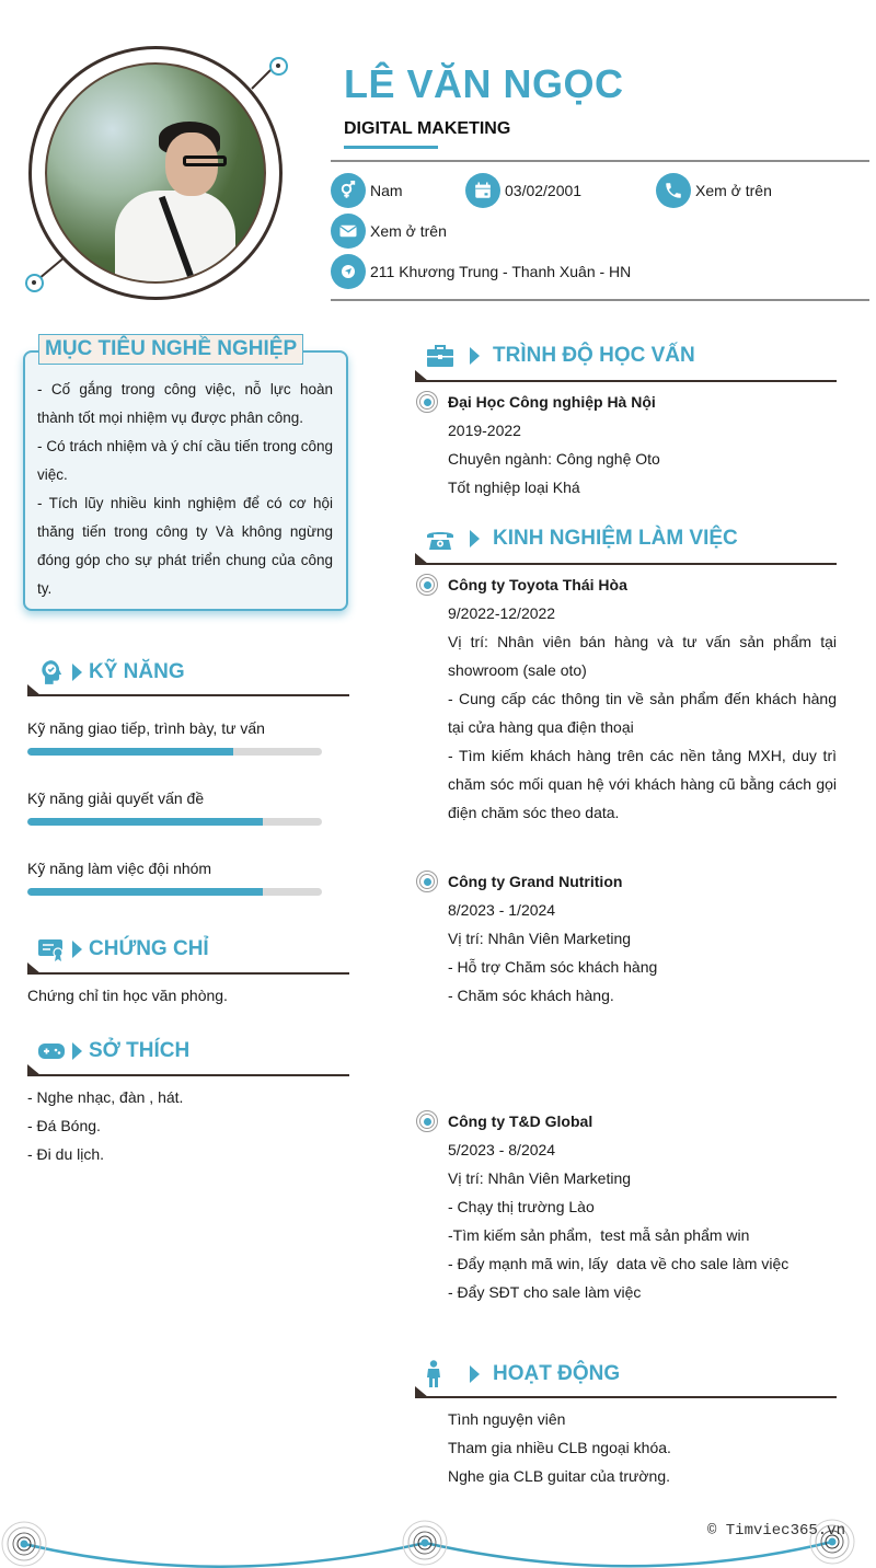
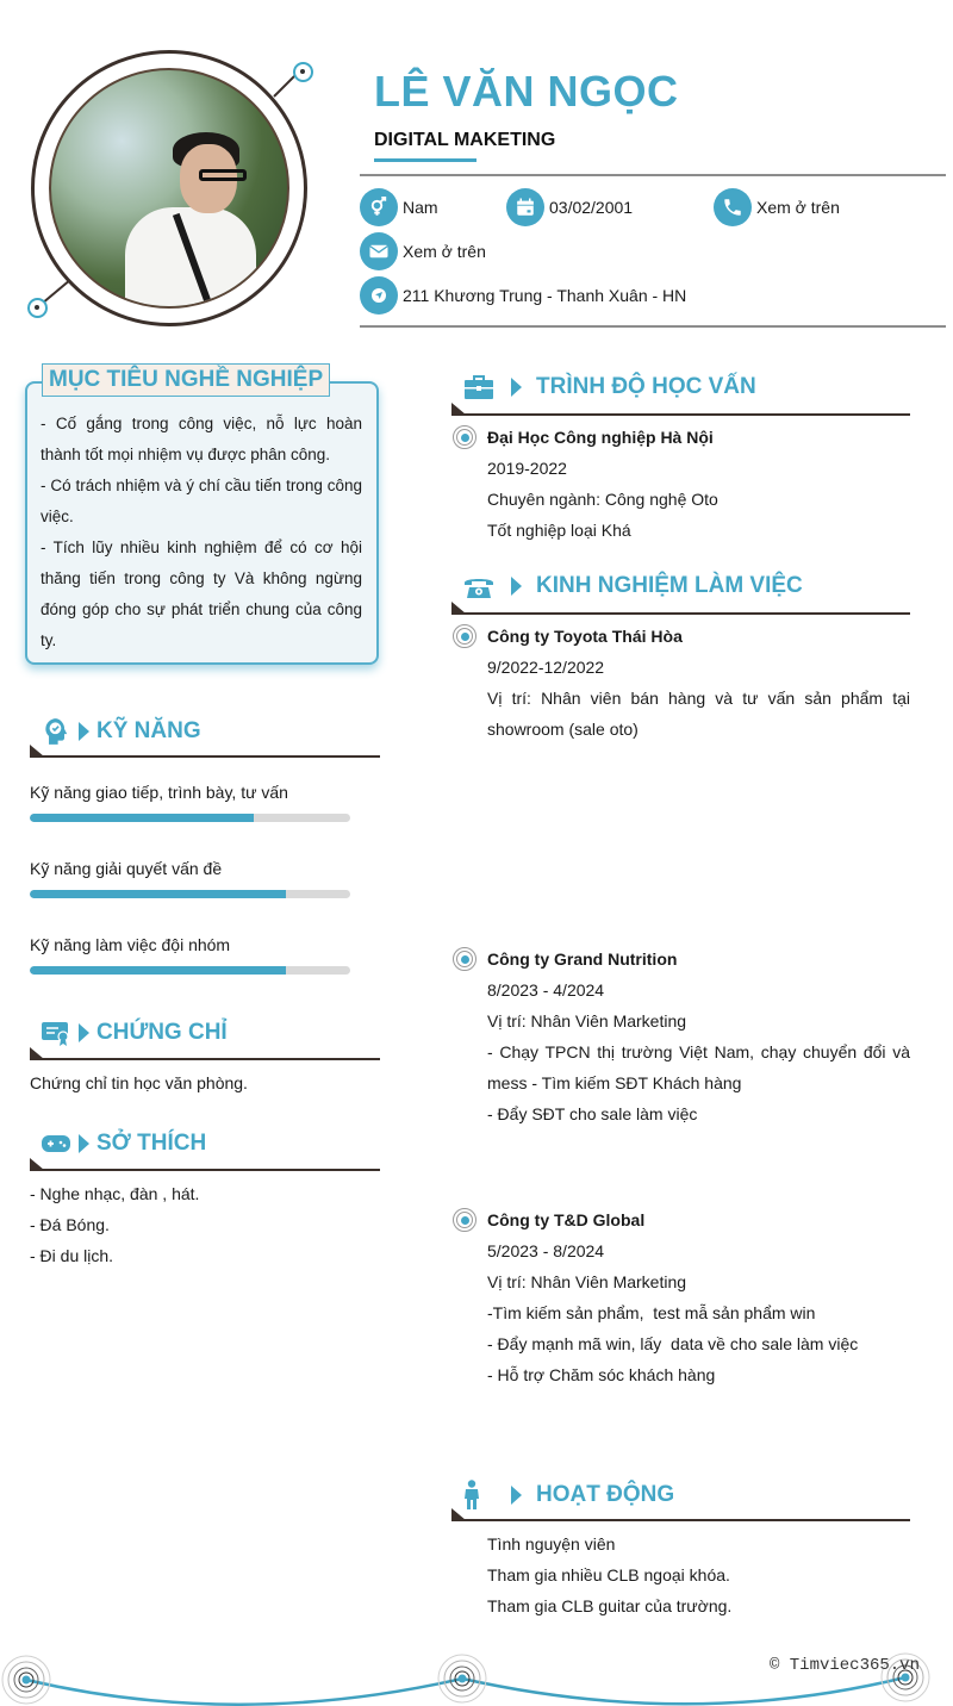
  LÊ VĂN NGỌC
  DIGITAL MAKETING
  Nam
  03/02/2001
  Xem ở trên
  Xem ở trên
  211 Khương Trung - Thanh Xuân - HN
  MỤC TIÊU NGHỀ NGHIỆP
  - Cố gắng trong công việc, nỗ lực hoàn thành tốt mọi nhiệm vụ được phân công.
  - Có trách nhiệm và ý chí cầu tiến trong công việc.
  - Tích lũy nhiều kinh nghiệm để có cơ hội thăng tiến trong công ty Và không ngừng đóng góp cho sự phát triển chung của công ty.
  KỸ NĂNG
  Kỹ năng giao tiếp, trình bày, tư vấn
  Kỹ năng giải quyết vấn đề
  Kỹ năng làm việc đội nhóm
  CHỨNG CHỈ
  Chứng chỉ tin học văn phòng.
  SỞ THÍCH
  - Nghe nhạc, đàn , hát.
  - Đá Bóng.
  - Đi du lịch.
  TRÌNH ĐỘ HỌC VẤN
  Đại Học Công nghiệp Hà Nội
  2019-2022
  Chuyên ngành: Công nghệ Oto
  Tốt nghiệp loại Khá
  KINH NGHIỆM LÀM VIỆC
  Công ty Toyota Thái Hòa
  9/2022-12/2022
  Vị trí: Nhân viên bán hàng và tư vấn sản phẩm tại showroom (sale oto)
- - Cung cấp các thông tin về sản phẩm đến khách hàng tại cửa hàng qua điện thoại
- - Tìm kiếm khách hàng trên các nền tảng MXH, duy trì chăm sóc mối quan hệ với khách hàng cũ bằng cách gọi điện chăm sóc theo data.
  Công ty Grand Nutrition
- 8/2023 - 1/2024
+ 8/2023 - 4/2024
  Vị trí: Nhân Viên Marketing
+ - Chạy TPCN thị trường Việt Nam, chạy chuyển đổi và mess - Tìm kiếm SĐT Khách hàng
- - Hỗ trợ Chăm sóc khách hàng
+ - Đẩy SĐT cho sale làm việc
- - Chăm sóc khách hàng.
  Công ty T&D Global
  5/2023 - 8/2024
  Vị trí: Nhân Viên Marketing
- - Chạy thị trường Lào
  -Tìm kiếm sản phẩm, test mẫ sản phẩm win
  - Đẩy mạnh mã win, lấy data về cho sale làm việc
- - Đẩy SĐT cho sale làm việc
+ - Hỗ trợ Chăm sóc khách hàng
  HOẠT ĐỘNG
  Tình nguyện viên
  Tham gia nhiều CLB ngoại khóa.
- Nghe gia CLB guitar của trường.
+ Tham gia CLB guitar của trường.
  © Timviec365.vn
